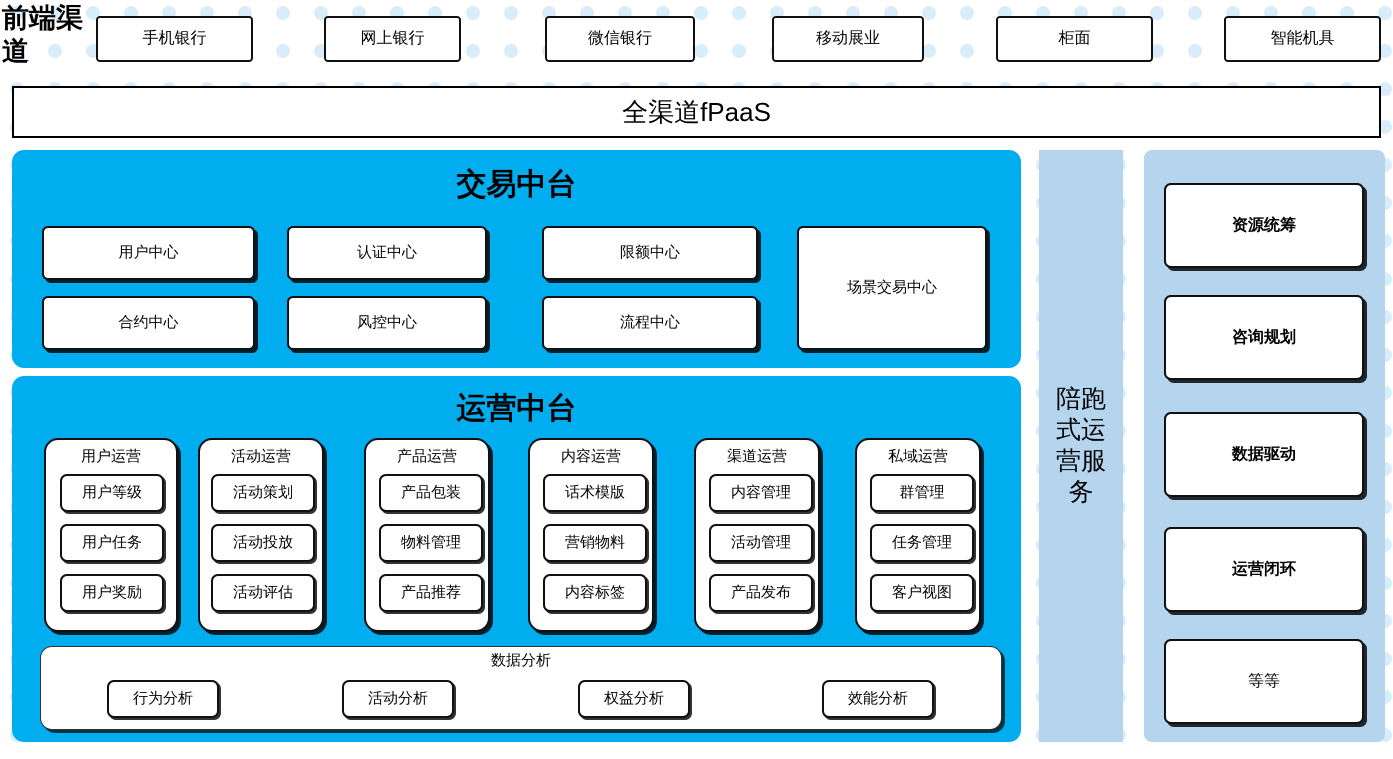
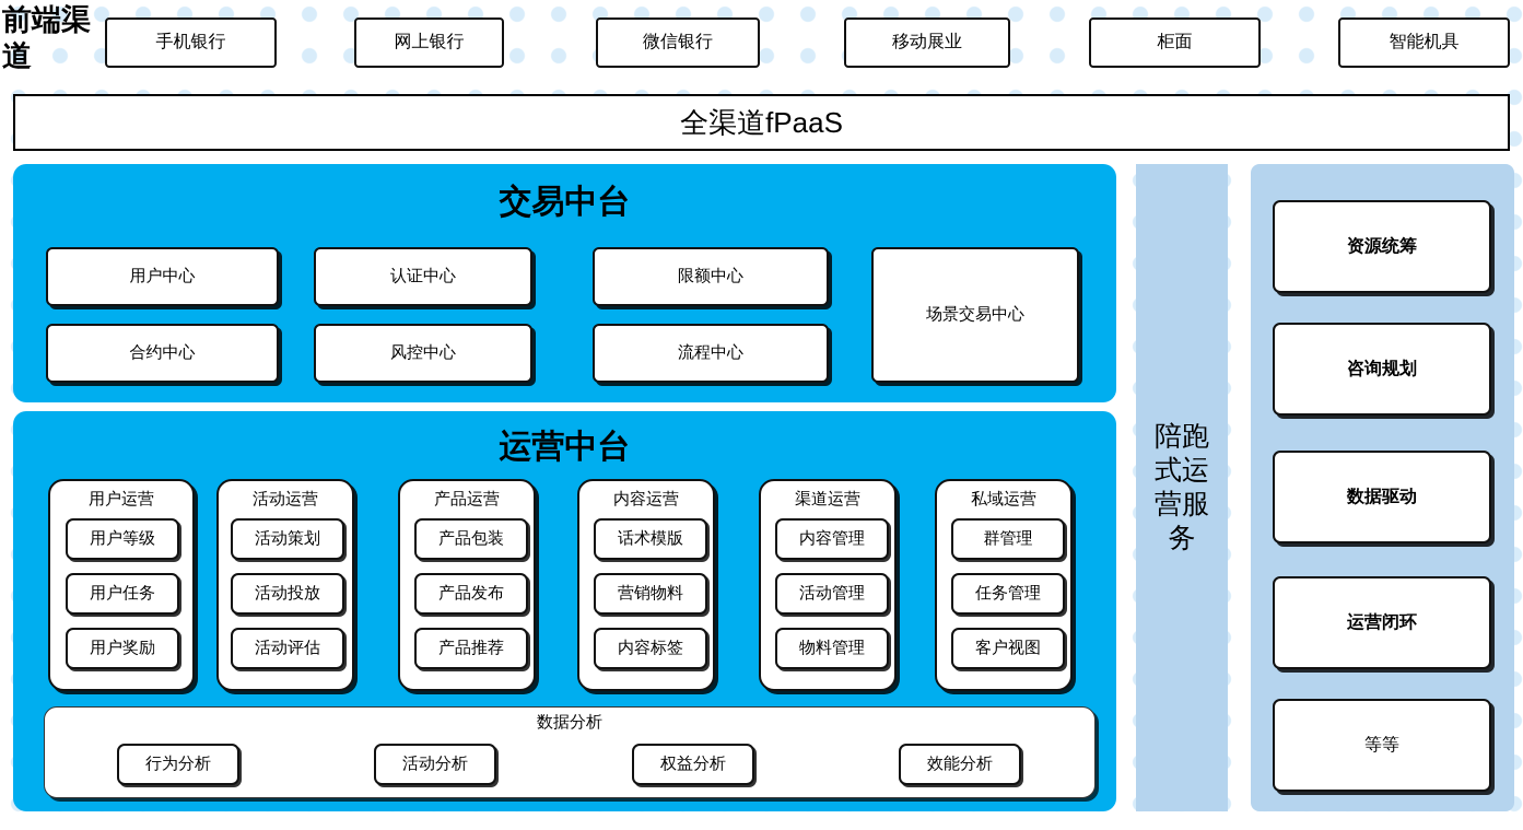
  前端渠道
  手机银行
  网上银行
  微信银行
  移动展业
  柜面
  智能机具
  全渠道fPaaS
  交易中台
  用户中心
  认证中心
  限额中心
  合约中心
  风控中心
  流程中心
  场景交易中心
  运营中台
  用户运营
  用户等级
  用户任务
  用户奖励
  活动运营
  活动策划
  活动投放
  活动评估
  产品运营
  产品包装
- 物料管理
+ 产品发布
  产品推荐
  内容运营
  话术模版
  营销物料
  内容标签
  渠道运营
  内容管理
  活动管理
- 产品发布
+ 物料管理
  私域运营
  群管理
  任务管理
  客户视图
  数据分析
  行为分析
  活动分析
  权益分析
  效能分析
  陪跑式运营服务
  资源统筹
  咨询规划
  数据驱动
  运营闭环
  等等
